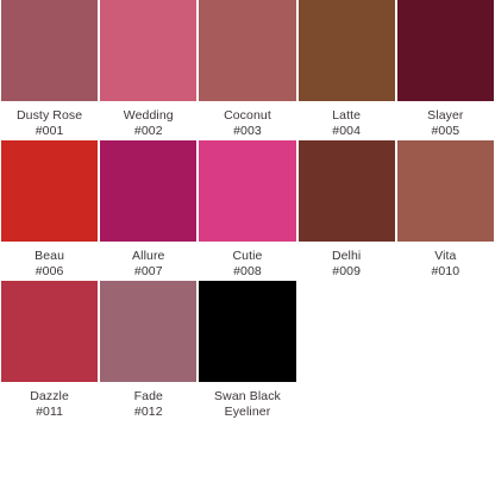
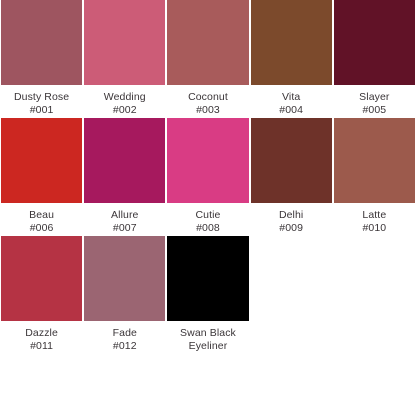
  Dusty Rose
  #001
  Wedding
  #002
  Coconut
  #003
- Latte
+ Vita
  #004
  Slayer
  #005
  Beau
  #006
  Allure
  #007
  Cutie
  #008
  Delhi
  #009
- Vita
+ Latte
  #010
  Dazzle
  #011
  Fade
  #012
  Swan Black
  Eyeliner
